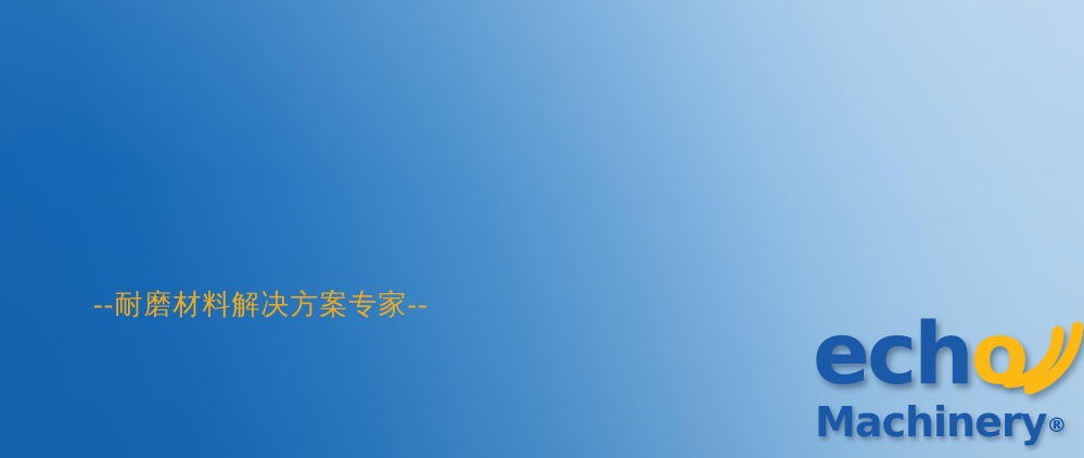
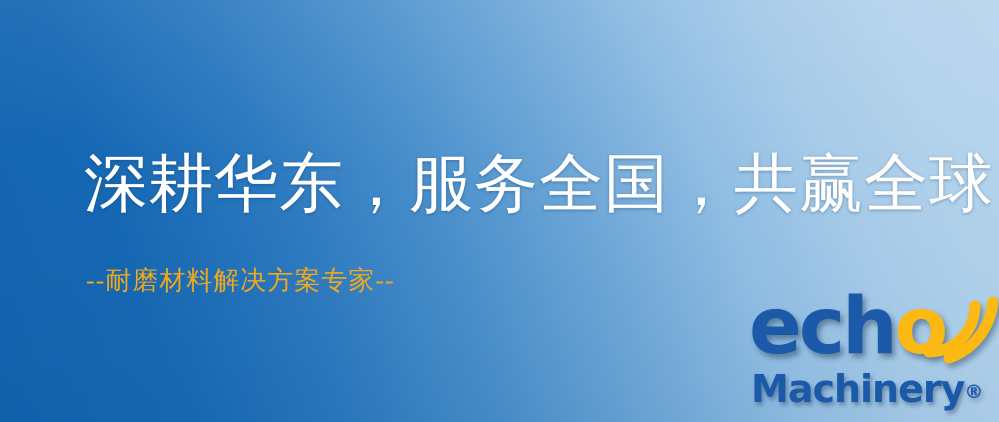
+ 深耕华东，服务全国，共赢全球
  --耐磨材料解决方案专家--
  echo
  Machinery®
